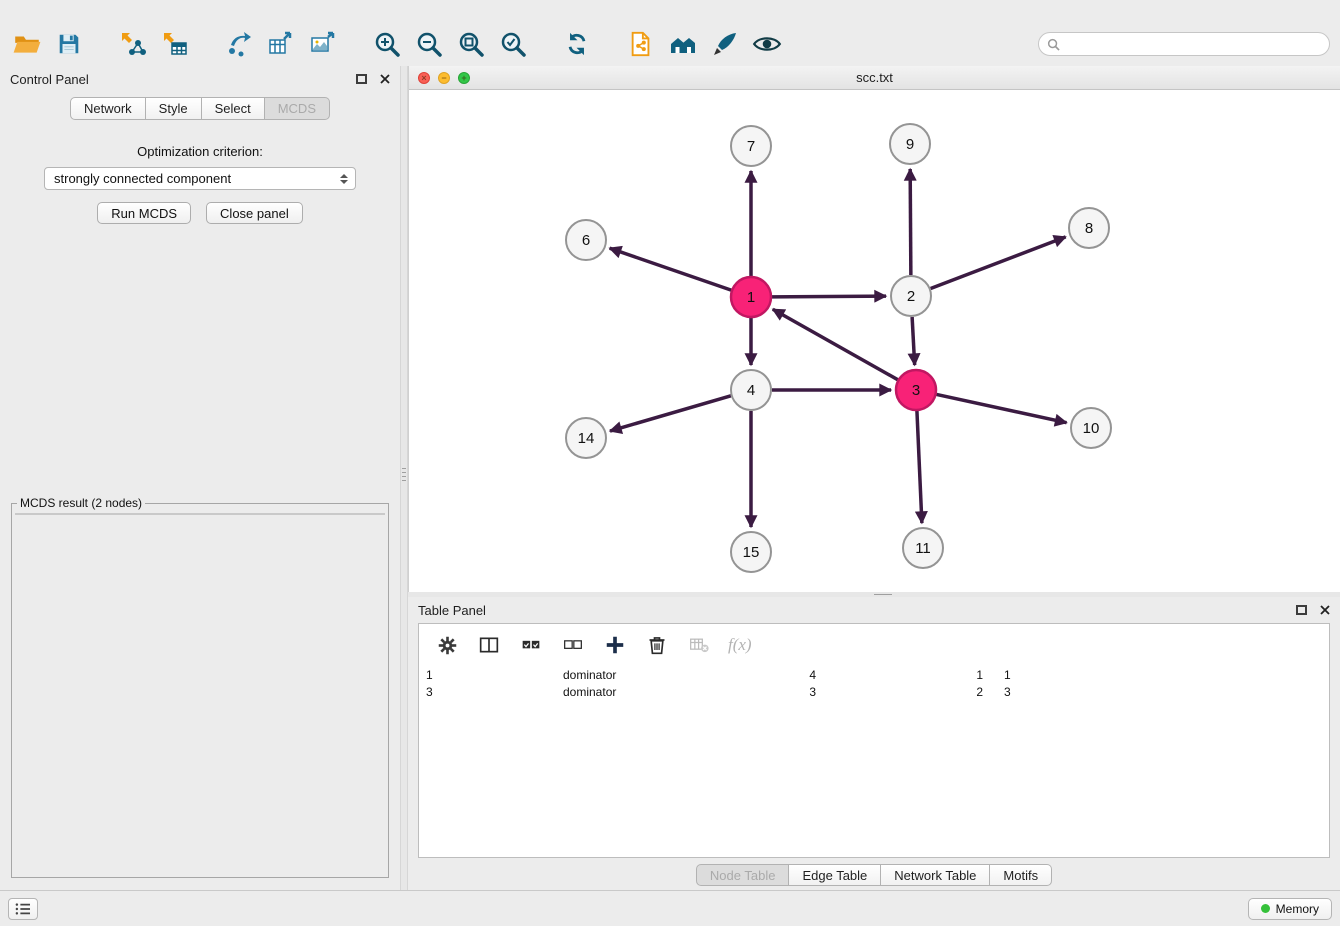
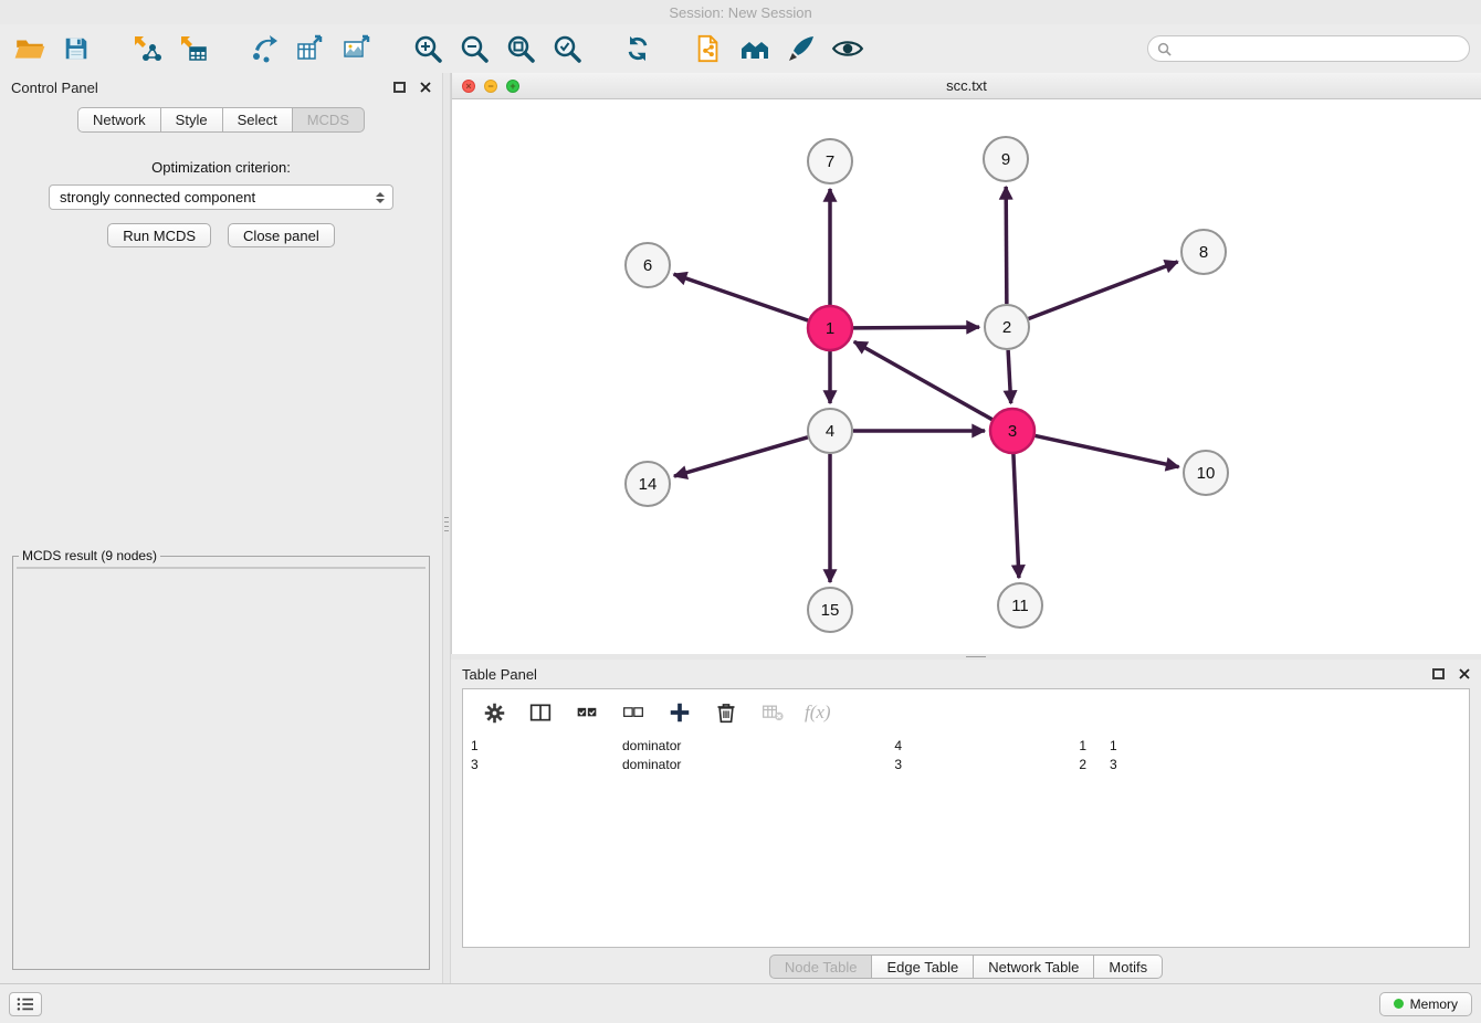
+ Session: New Session
  Control Panel
  Network
  Style
  Select
  MCDS
  Optimization criterion:
  strongly connected component
  Run MCDS
  Close panel
- MCDS result (2 nodes)
+ MCDS result (9 nodes)
  scc.txt
  7
  9
  6
  8
  1
  2
  4
  3
  14
  10
  15
  11
  Table Panel
  f(x)
  1
  dominator
  4
  1
  1
  3
  dominator
  3
  2
  3
  Node Table
  Edge Table
  Network Table
  Motifs
  Memory
